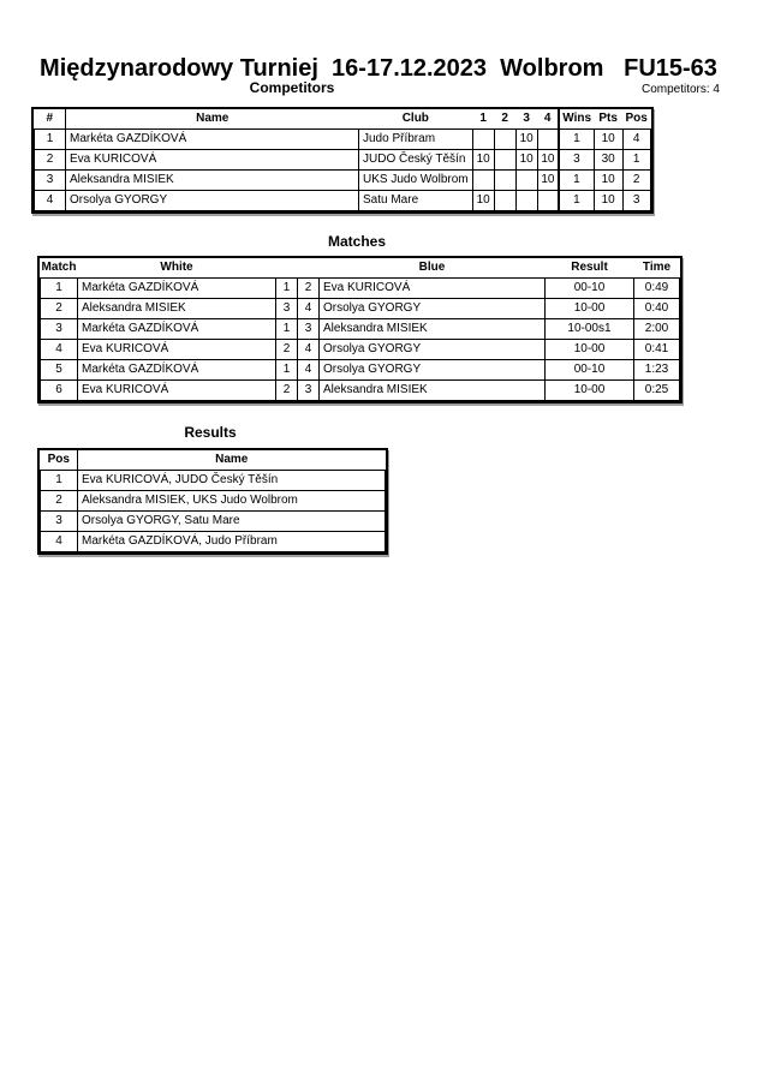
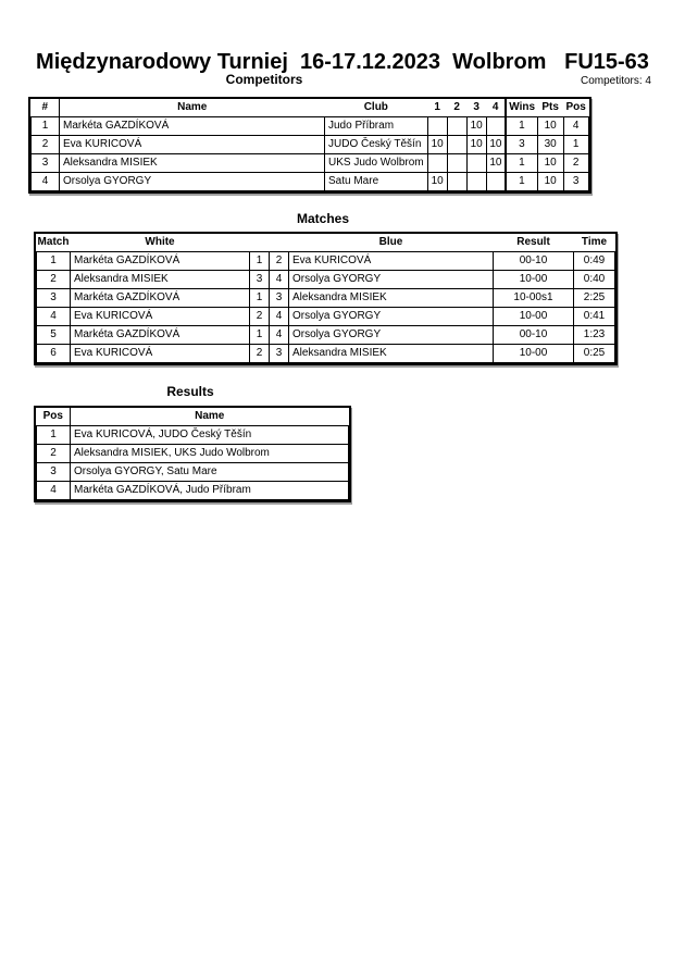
  Międzynarodowy Turniej 16-17.12.2023 Wolbrom FU15-63
  Competitors
  Competitors: 4
  #	Name	Club	1	2	3	4	Wins	Pts	Pos
  1	Markéta GAZDÍKOVÁ	Judo Příbram			10		1	10	4
  2	Eva KURICOVÁ	JUDO Český Těšín	10		10	10	3	30	1
  3	Aleksandra MISIEK	UKS Judo Wolbrom				10	1	10	2
  4	Orsolya GYORGY	Satu Mare	10				1	10	3
  Matches
  Match	White			Blue	Result	Time
  1	Markéta GAZDÍKOVÁ	1	2	Eva KURICOVÁ	00-10	0:49
  2	Aleksandra MISIEK	3	4	Orsolya GYORGY	10-00	0:40
- 3	Markéta GAZDÍKOVÁ	1	3	Aleksandra MISIEK	10-00s1	2:00
+ 3	Markéta GAZDÍKOVÁ	1	3	Aleksandra MISIEK	10-00s1	2:25
  4	Eva KURICOVÁ	2	4	Orsolya GYORGY	10-00	0:41
  5	Markéta GAZDÍKOVÁ	1	4	Orsolya GYORGY	00-10	1:23
  6	Eva KURICOVÁ	2	3	Aleksandra MISIEK	10-00	0:25
  Results
  Pos	Name
  1	Eva KURICOVÁ, JUDO Český Těšín
  2	Aleksandra MISIEK, UKS Judo Wolbrom
  3	Orsolya GYORGY, Satu Mare
  4	Markéta GAZDÍKOVÁ, Judo Příbram
